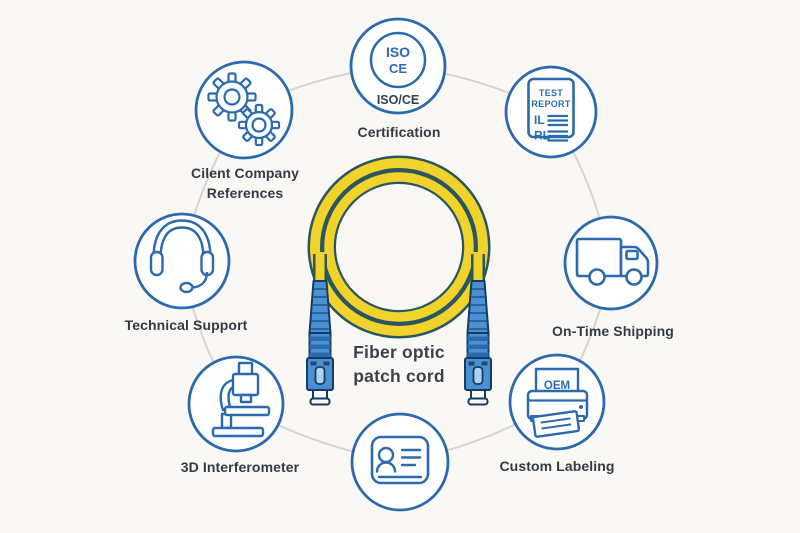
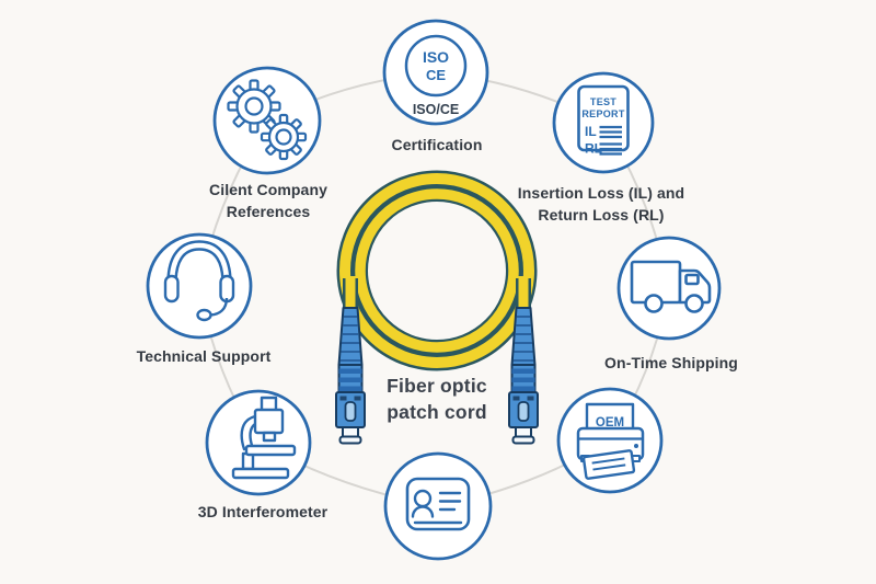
  ISO
  CE
  ISO/CE
  TEST
  REPORT
  IL
  RL
  OEM
  Certification
+ Insertion Loss (IL) and
+ Return Loss (RL)
  On-Time Shipping
- Custom Labeling
  3D Interferometer
  Technical Support
  Cilent Company
  References
  Fiber optic
  patch cord
